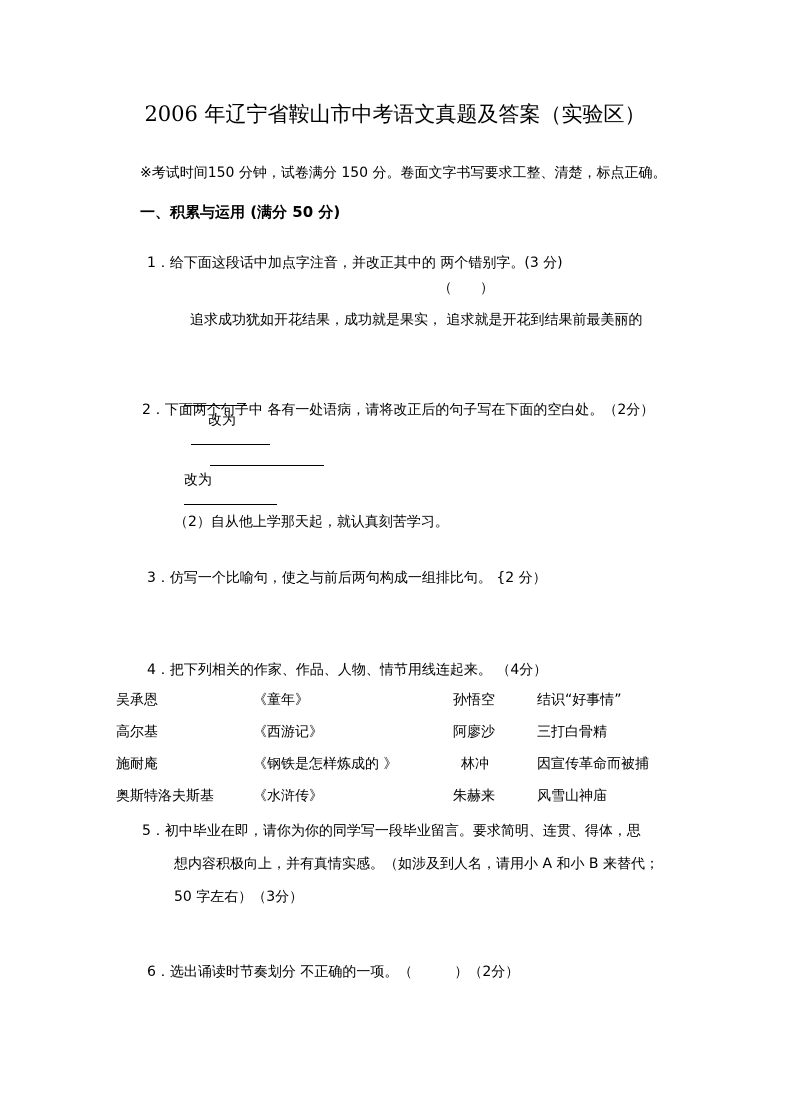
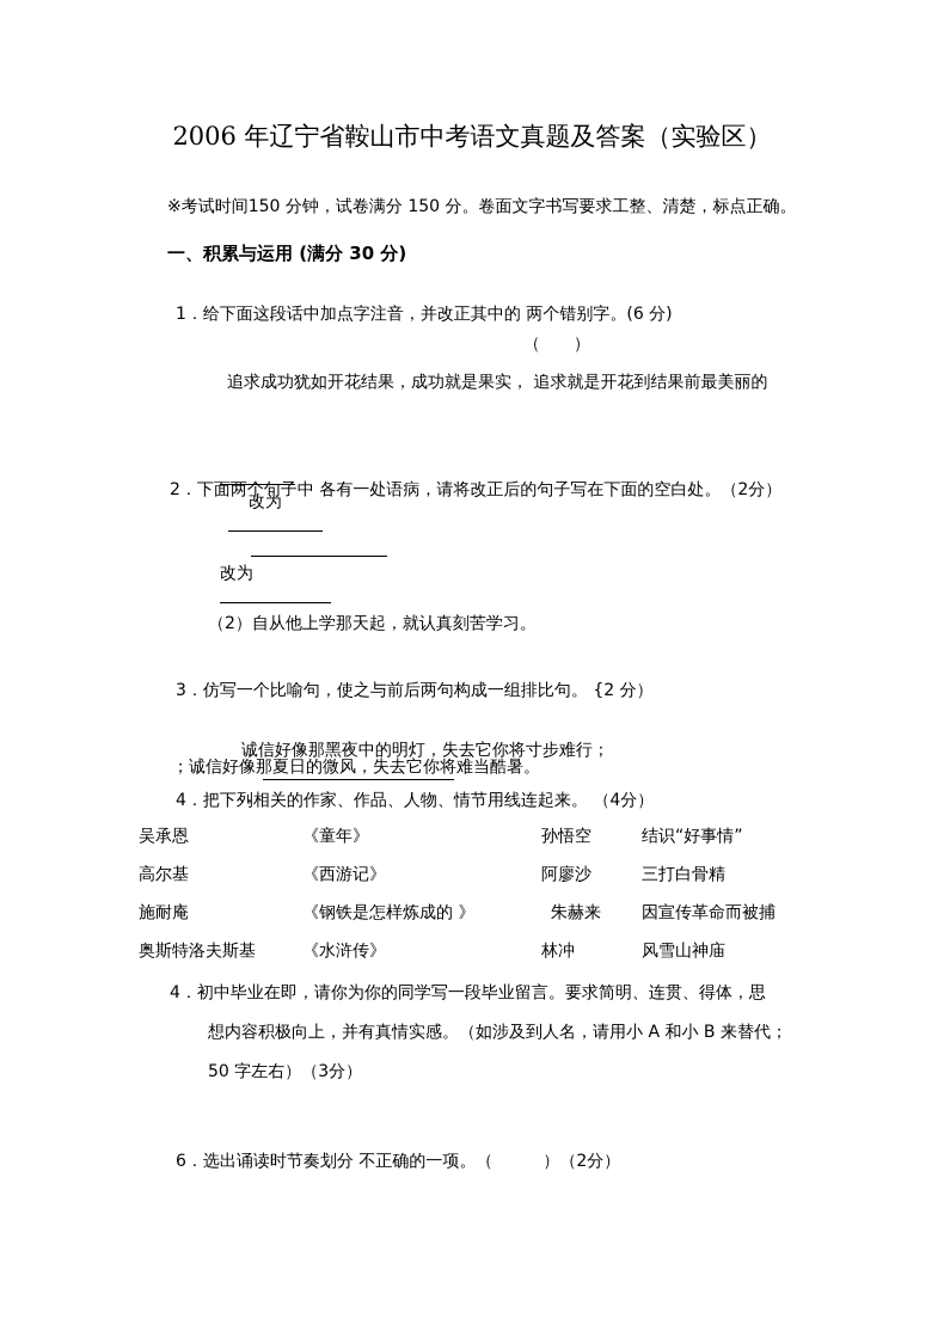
  2006 年辽宁省鞍山市中考语文真题及答案（实验区）
  ※考试时间150 分钟，试卷满分 150 分。卷面文字书写要求工整、清楚，标点正确。
- 一、积累与运用 (满分 50 分)
+ 一、积累与运用 (满分 30 分)
- 1．给下面这段话中加点字注音，并改正其中的 两个错别字。(3 分)
+ 1．给下面这段话中加点字注音，并改正其中的 两个错别字。(6 分)
  （ ）
  追求成功犹如开花结果，成功就是果实， 追求就是开花到结果前最美丽的
  改为 改为
  2．下面两个句子中 各有一处语病，请将改正后的句子写在下面的空白处。（2分）
  （2）自从他上学那天起，就认真刻苦学习。
  3．仿写一个比喻句，使之与前后两句构成一组排比句。 {2 分）
+ 诚信好像那黑夜中的明灯，失去它你将寸步难行； ，
+ ；诚信好像那夏日的微风，失去它你将难当酷暑。
  4．把下列相关的作家、作品、人物、情节用线连起来。 （4分）
  吴承恩
  《童年》
  孙悟空
  结识“好事情”
  高尔基
  《西游记》
  阿廖沙
  三打白骨精
  施耐庵
  《钢铁是怎样炼成的 》
- 林冲
+ 朱赫来
  因宣传革命而被捕
  奥斯特洛夫斯基
  《水浒传》
- 朱赫来
+ 林冲
  风雪山神庙
- 5．初中毕业在即，请你为你的同学写一段毕业留言。要求简明、连贯、得体，思
+ 4．初中毕业在即，请你为你的同学写一段毕业留言。要求简明、连贯、得体，思
  想内容积极向上，并有真情实感。（如涉及到人名，请用小 A 和小 B 来替代；
  50 字左右）（3分）
  6．选出诵读时节奏划分 不正确的一项。（ ）（2分）
